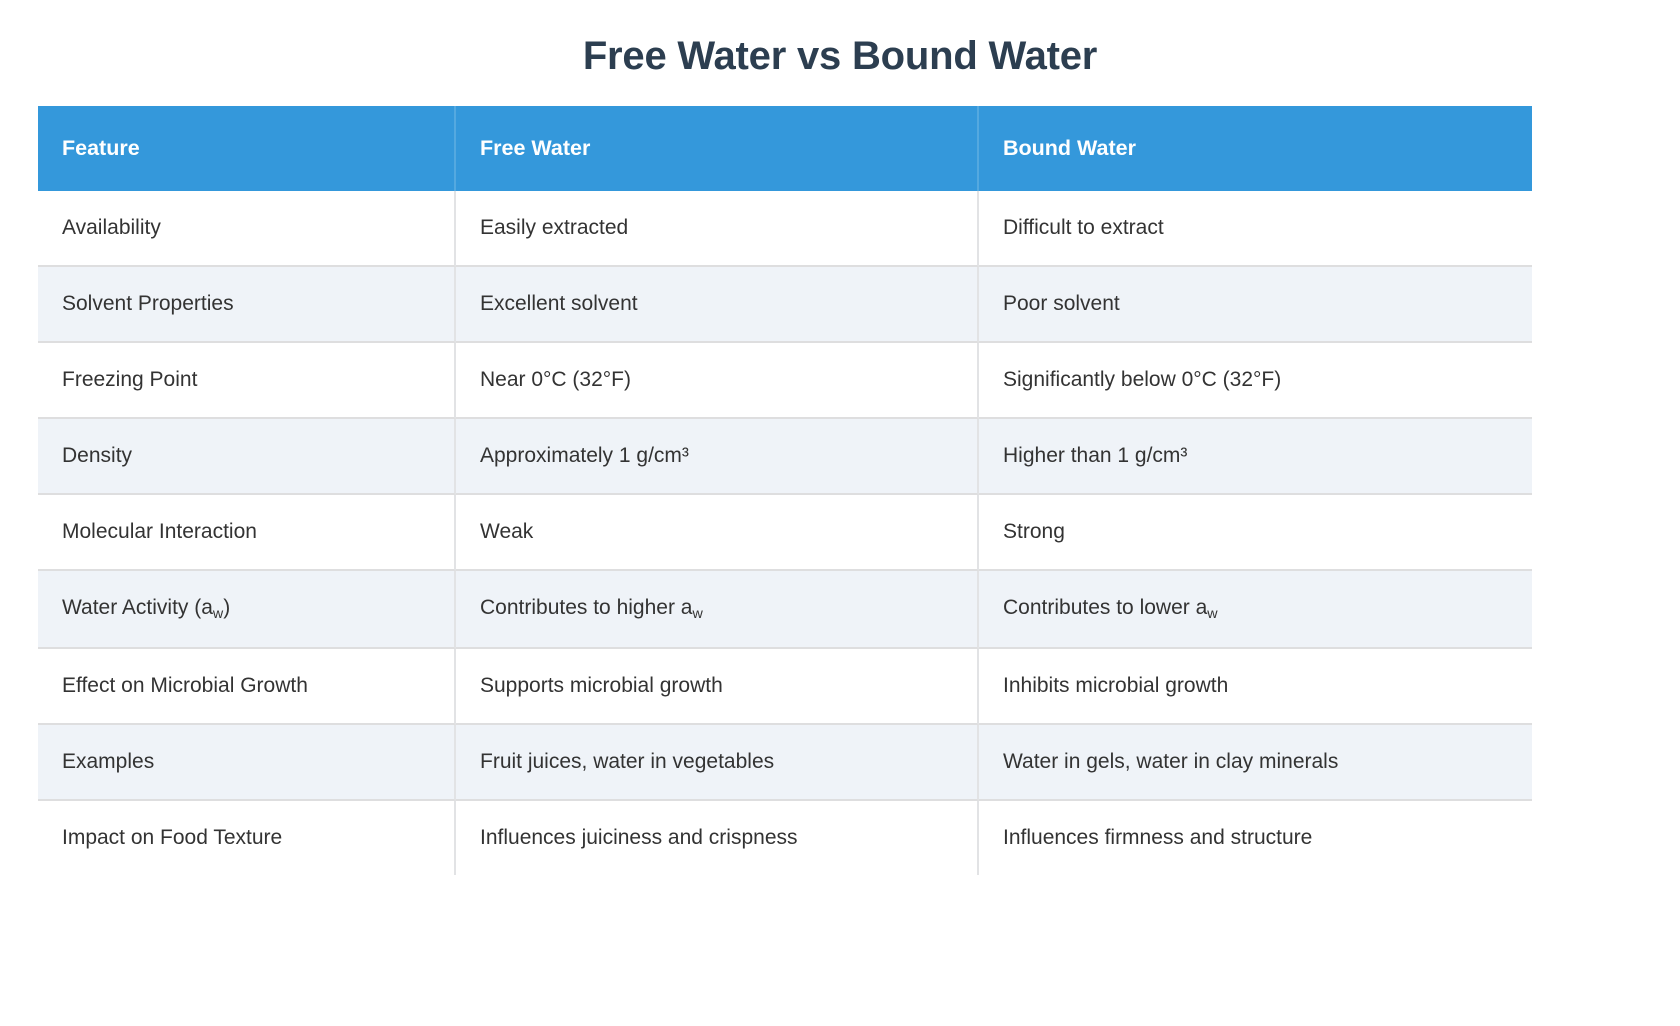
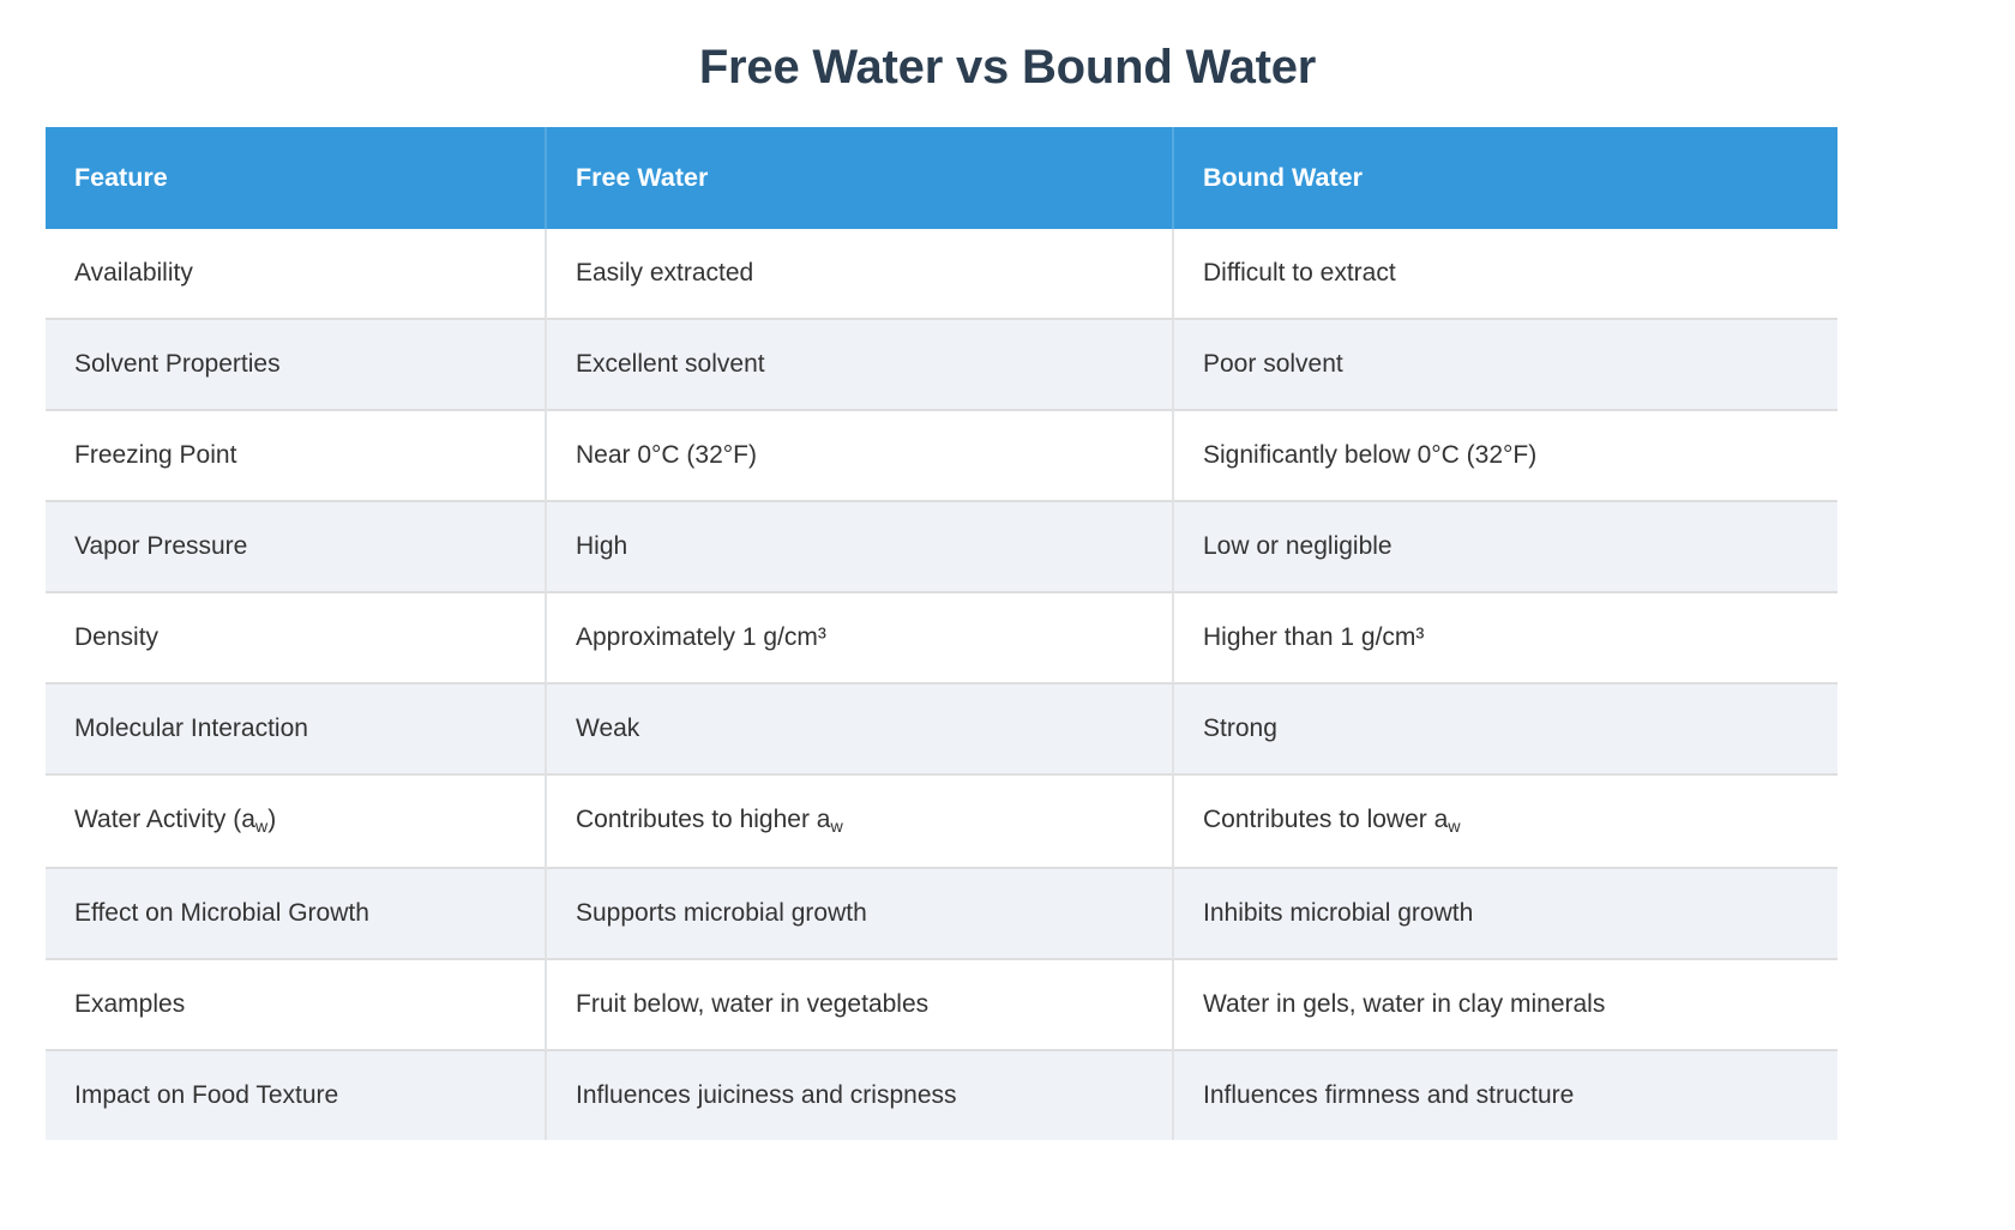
  Free Water vs Bound Water
  Feature	Free Water	Bound Water
  Availability	Easily extracted	Difficult to extract
  Solvent Properties	Excellent solvent	Poor solvent
  Freezing Point	Near 0°C (32°F)	Significantly below 0°C (32°F)
+ Vapor Pressure	High	Low or negligible
  Density	Approximately 1 g/cm³	Higher than 1 g/cm³
  Molecular Interaction	Weak	Strong
  Water Activity (aw)	Contributes to higher aw	Contributes to lower aw
  Effect on Microbial Growth	Supports microbial growth	Inhibits microbial growth
- Examples	Fruit juices, water in vegetables	Water in gels, water in clay minerals
+ Examples	Fruit below, water in vegetables	Water in gels, water in clay minerals
  Impact on Food Texture	Influences juiciness and crispness	Influences firmness and structure
